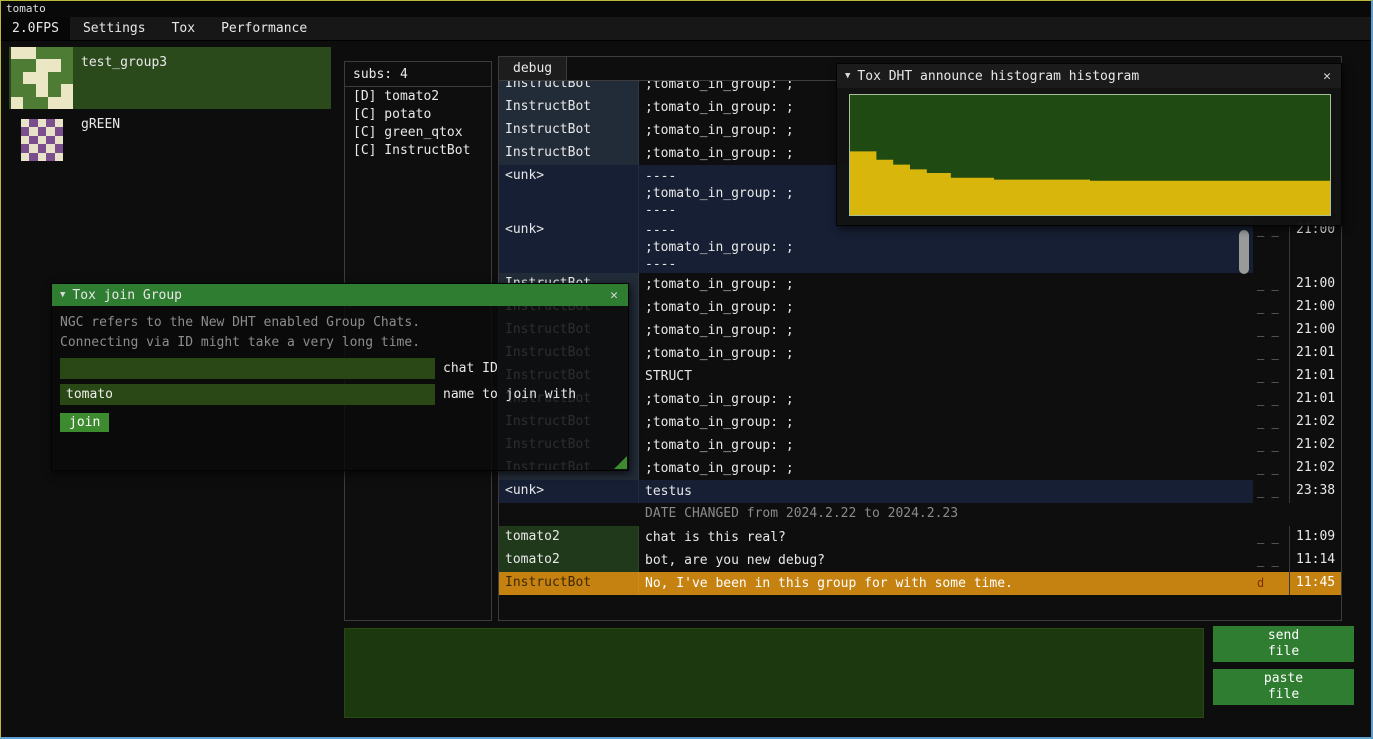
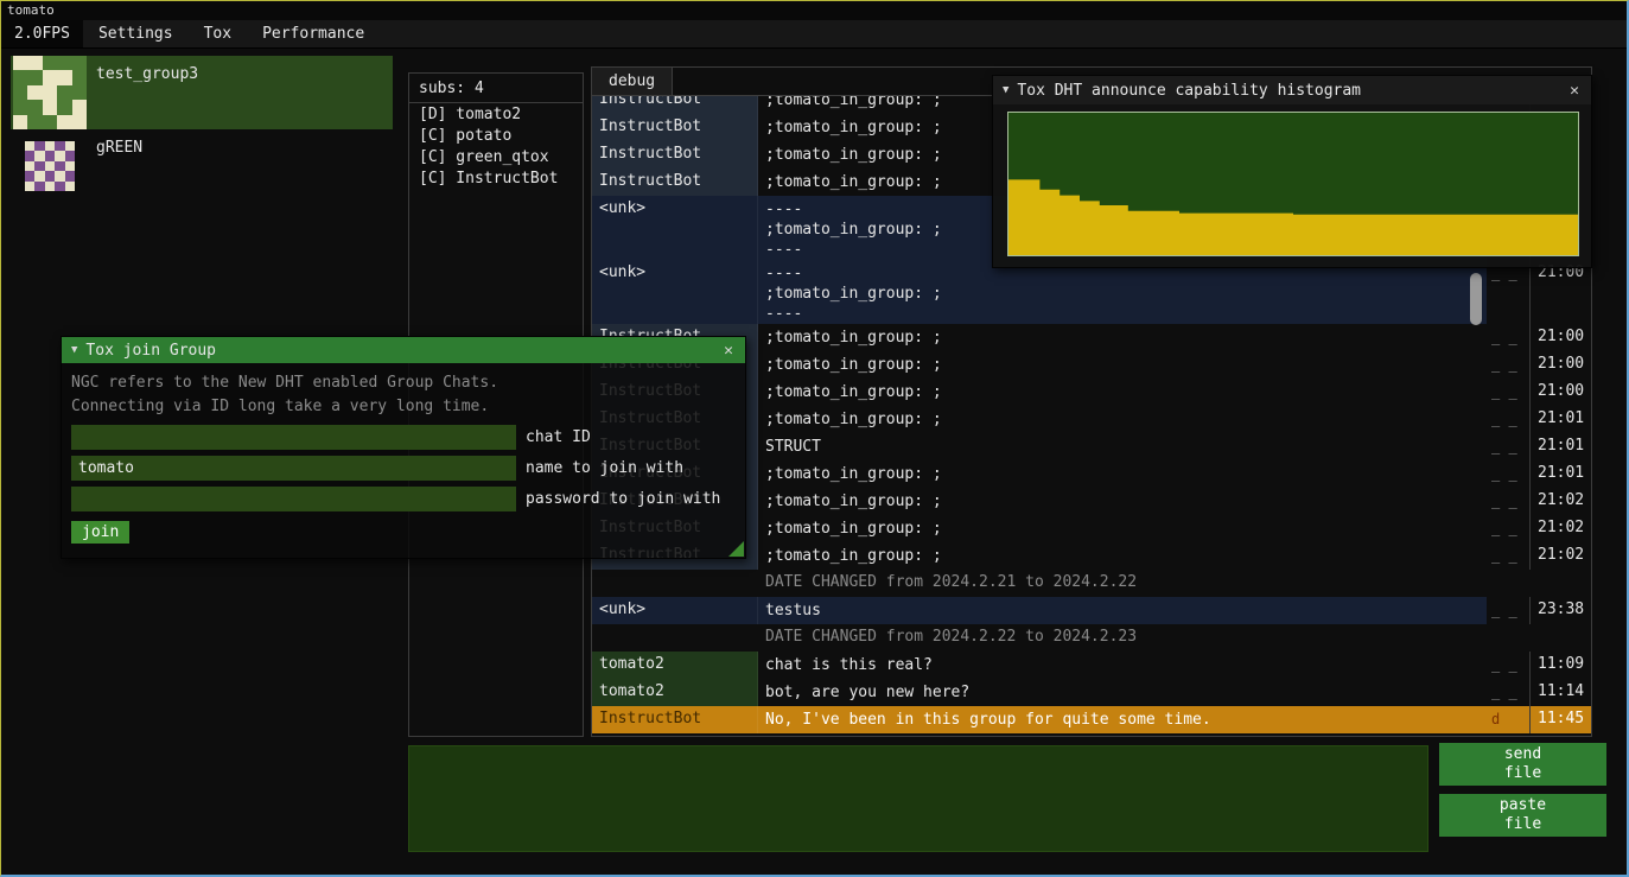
  tomato
  2.0FPS
  Settings
  Tox
  Performance
  test_group3
  gREEN
  subs: 4
  [D] tomato2
  [C] potato
  [C] green_qtox
  [C] InstructBot
  debug
  InstructBot
  ;tomato_in_group: ;
  InstructBot
  ;tomato_in_group: ;
  InstructBot
  ;tomato_in_group: ;
  InstructBot
  ;tomato_in_group: ;
  <unk>
  ----
  ;tomato_in_group: ;
  ----
  <unk>
  ----
  ;tomato_in_group: ;
  ----
  _ _
  21:00
  ;tomato_in_group: ;
  _ _
  21:00
  InstructBot
  ;tomato_in_group: ;
  _ _
  21:00
  InstructBot
  ;tomato_in_group: ;
  _ _
  21:00
  InstructBot
  ;tomato_in_group: ;
  _ _
  21:01
  InstructBot
  STRUCT
  _ _
  21:01
  InstructBot
  ;tomato_in_group: ;
  _ _
  21:01
  InstructBot
  ;tomato_in_group: ;
  _ _
  21:02
  InstructBot
  ;tomato_in_group: ;
  _ _
  21:02
  InstructBot
  ;tomato_in_group: ;
  _ _
  21:02
+ DATE CHANGED from 2024.2.21 to 2024.2.22
  <unk>
  testus
  _ _
  23:38
  DATE CHANGED from 2024.2.22 to 2024.2.23
  tomato2
  chat is this real?
  _ _
  11:09
  tomato2
- bot, are you new debug?
+ bot, are you new here?
  _ _
  11:14
  InstructBot
- No, I've been in this group for with some time.
+ No, I've been in this group for quite some time.
  d
  11:45
  send
  file
  paste
  file
  ▼
- Tox DHT announce histogram histogram
+ Tox DHT announce capability histogram
  ✕
  ▼
  Tox join Group
  ✕
  NGC refers to the New DHT enabled Group Chats.
- Connecting via ID might take a very long time.
+ Connecting via ID long take a very long time.
  chat ID
  tomato
  name to join with
+ password to join with
  join
